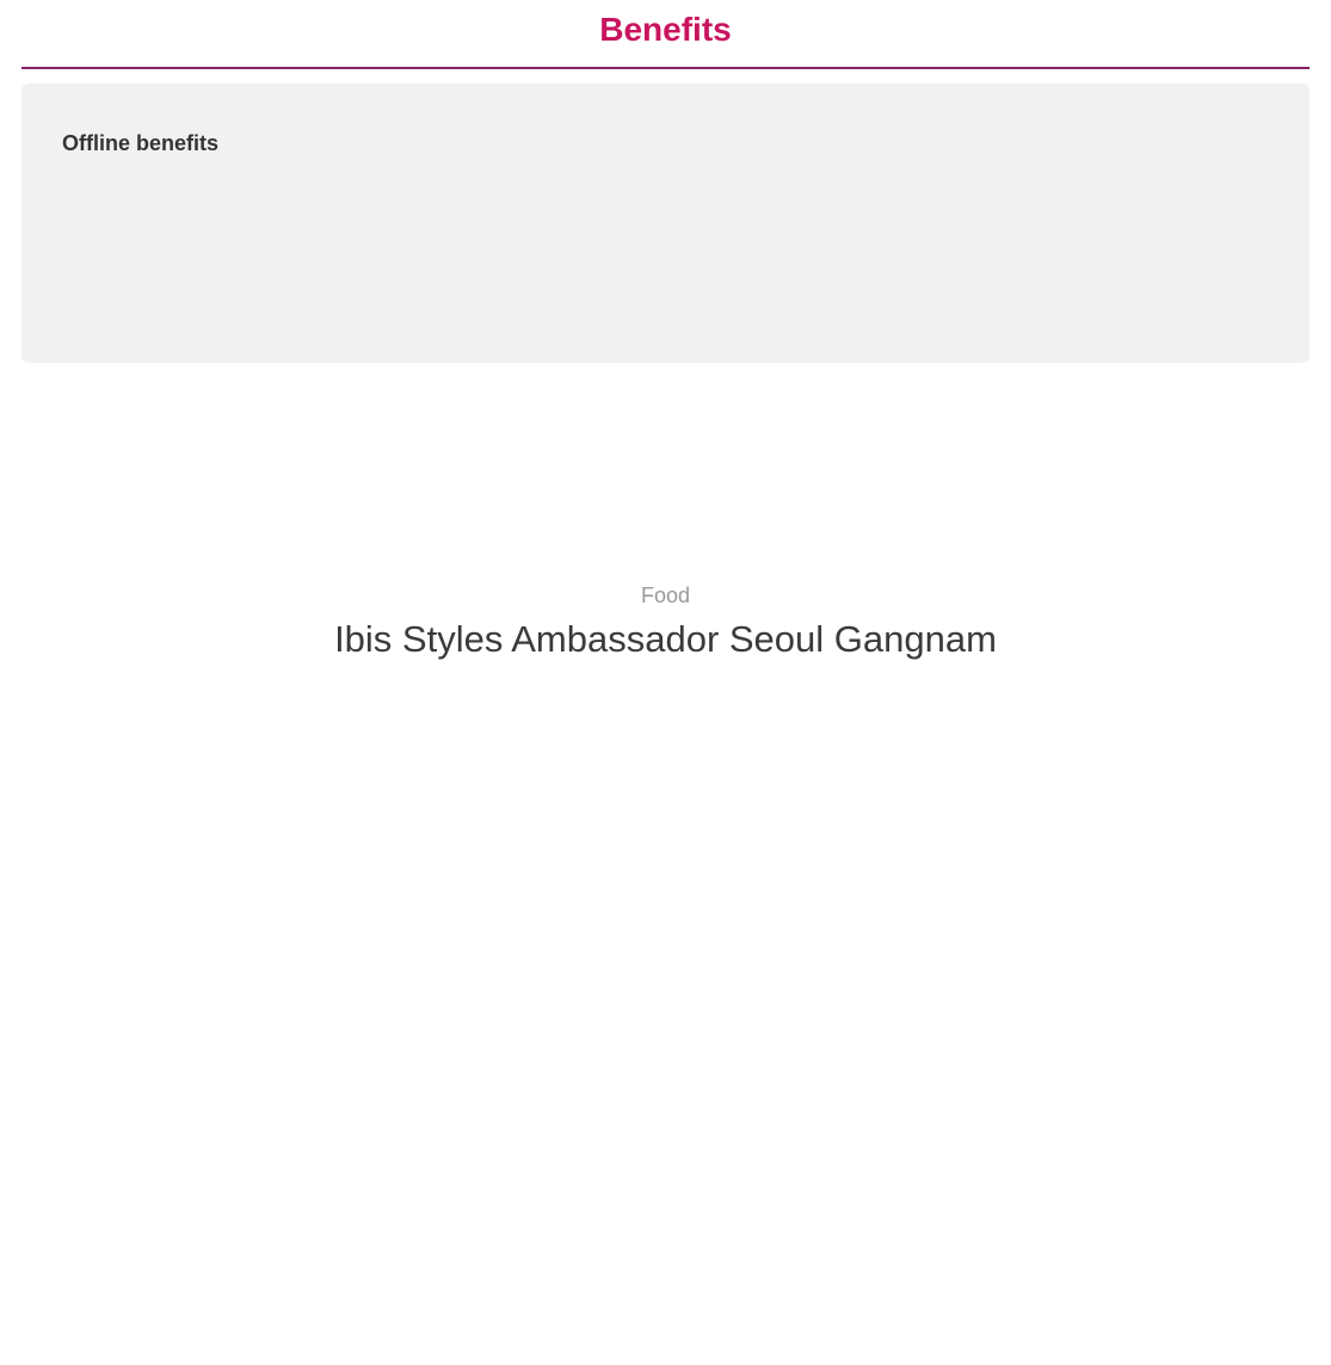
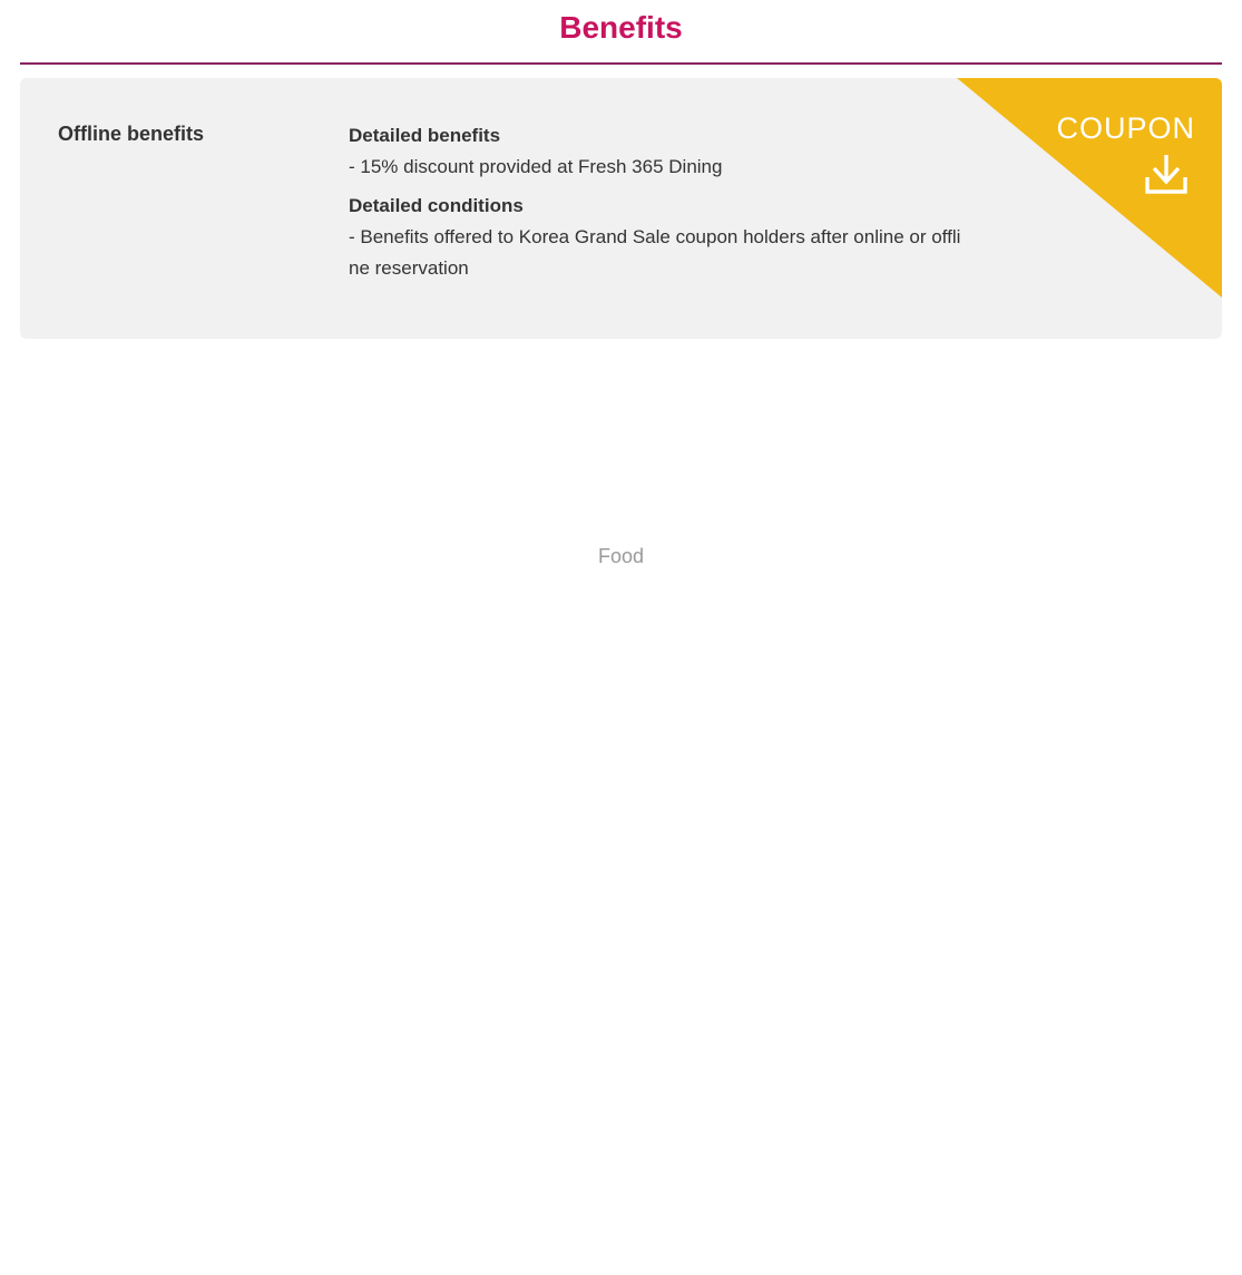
  Benefits
+ COUPON
  Offline benefits
+ Detailed benefits
+ - 15% discount provided at Fresh 365 Dining
+ Detailed conditions
+ - Benefits offered to Korea Grand Sale coupon holders after online or offli
+ ne reservation
  Food
- Ibis Styles Ambassador Seoul Gangnam
